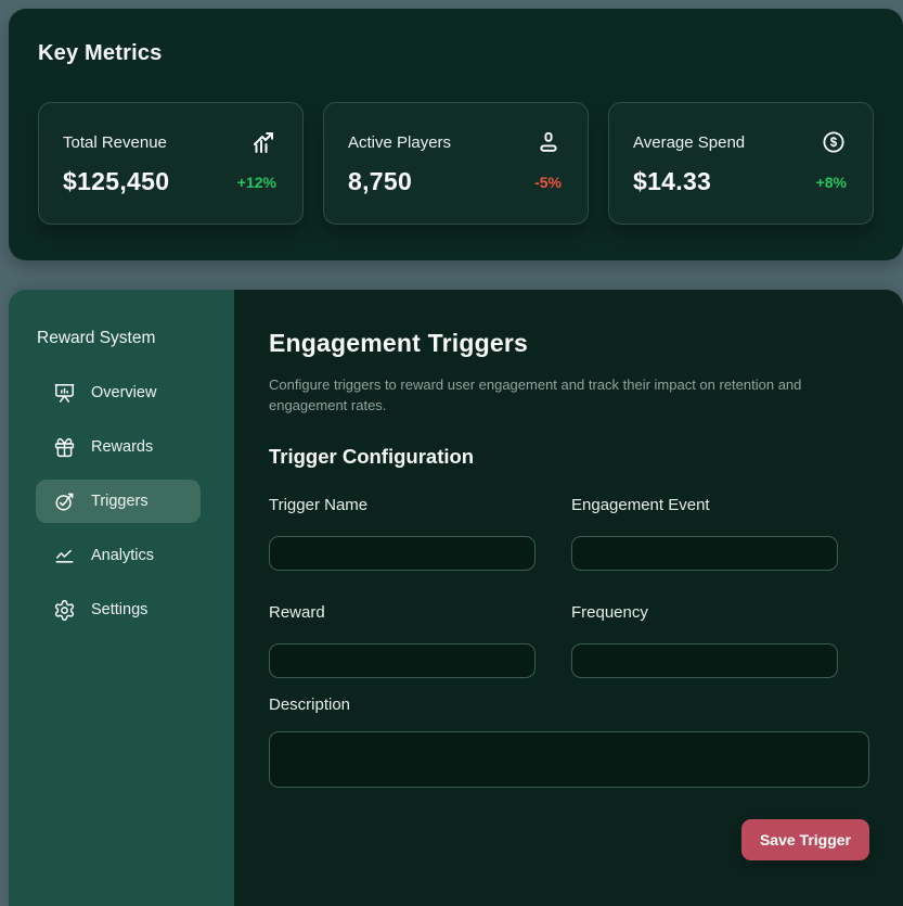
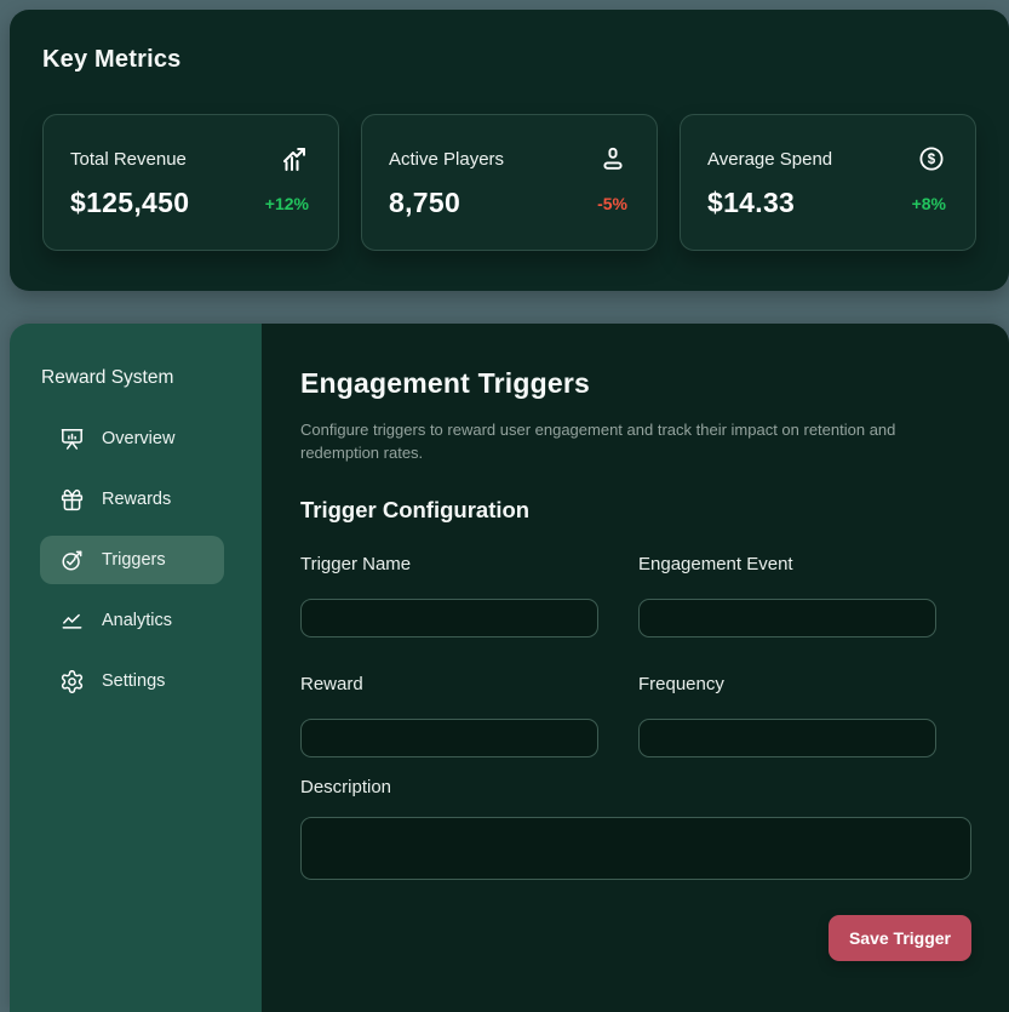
  Key Metrics
  Total Revenue
  $125,450
  +12%
  Active Players
  8,750
  -5%
  Average Spend
  $
  $14.33
  +8%
  Reward System
  Overview
  Rewards
  Triggers
  Analytics
  Settings
  Engagement Triggers
- Configure triggers to reward user engagement and track their impact on retention and engagement rates.
+ Configure triggers to reward user engagement and track their impact on retention and redemption rates.
  Trigger Configuration
  Trigger Name
  Engagement Event
  Reward
  Frequency
  Description
  Save Trigger
